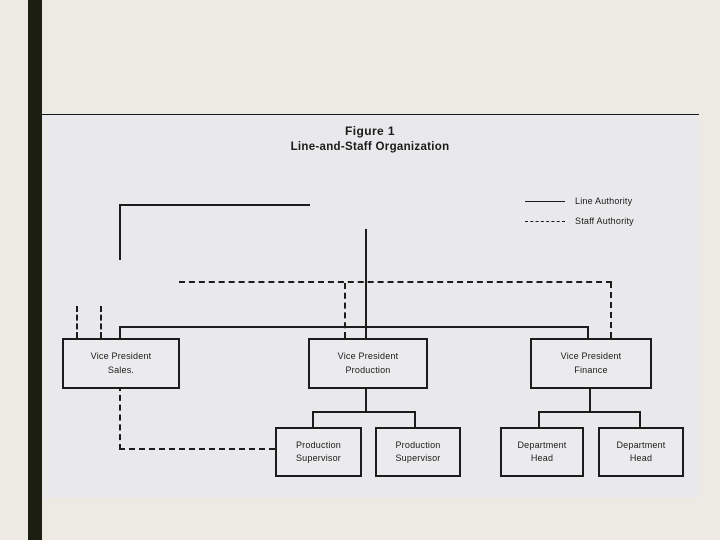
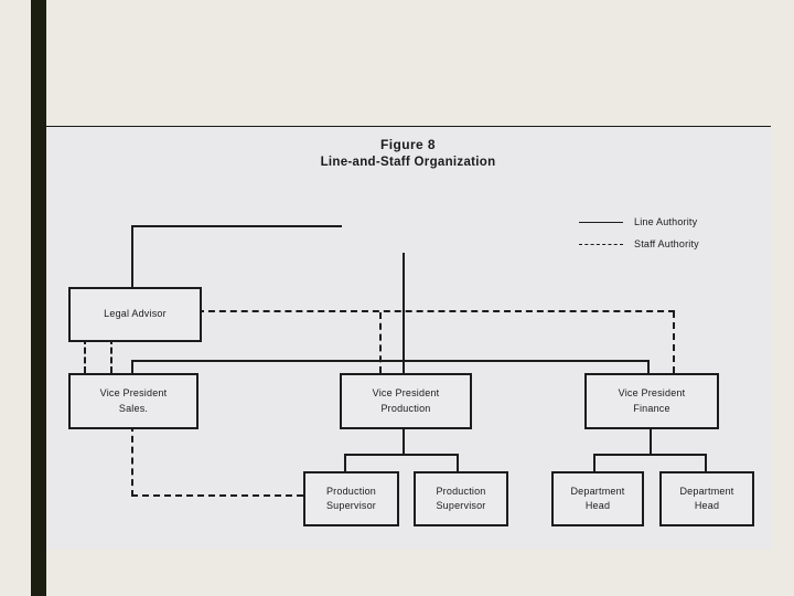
- Figure 1
+ Figure 8
  Line-and-Staff Organization
  Line Authority
  Staff Authority
+ Legal Advisor
  Vice President
  Sales.
  Vice President
  Production
  Vice President
  Finance
  Production
  Supervisor
  Production
  Supervisor
  Department
  Head
  Department
  Head
